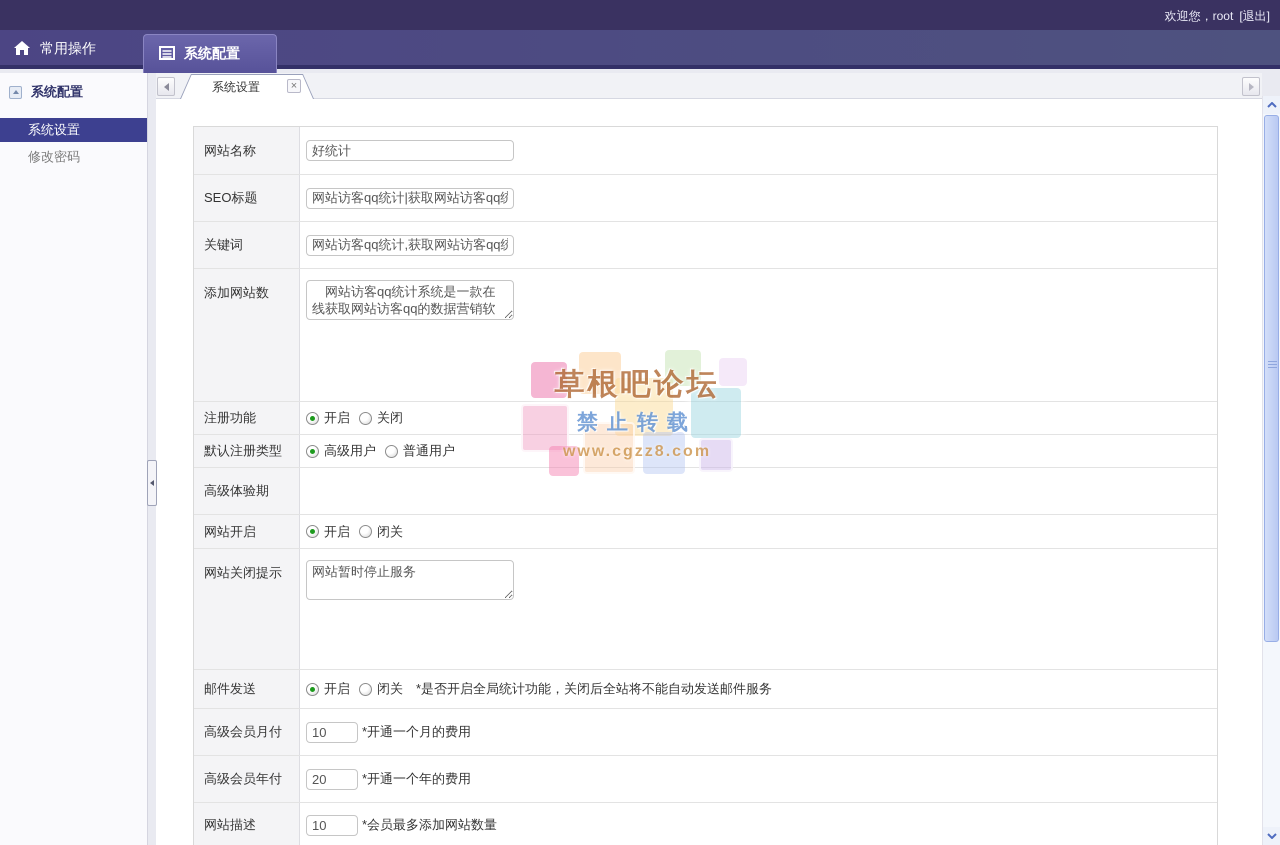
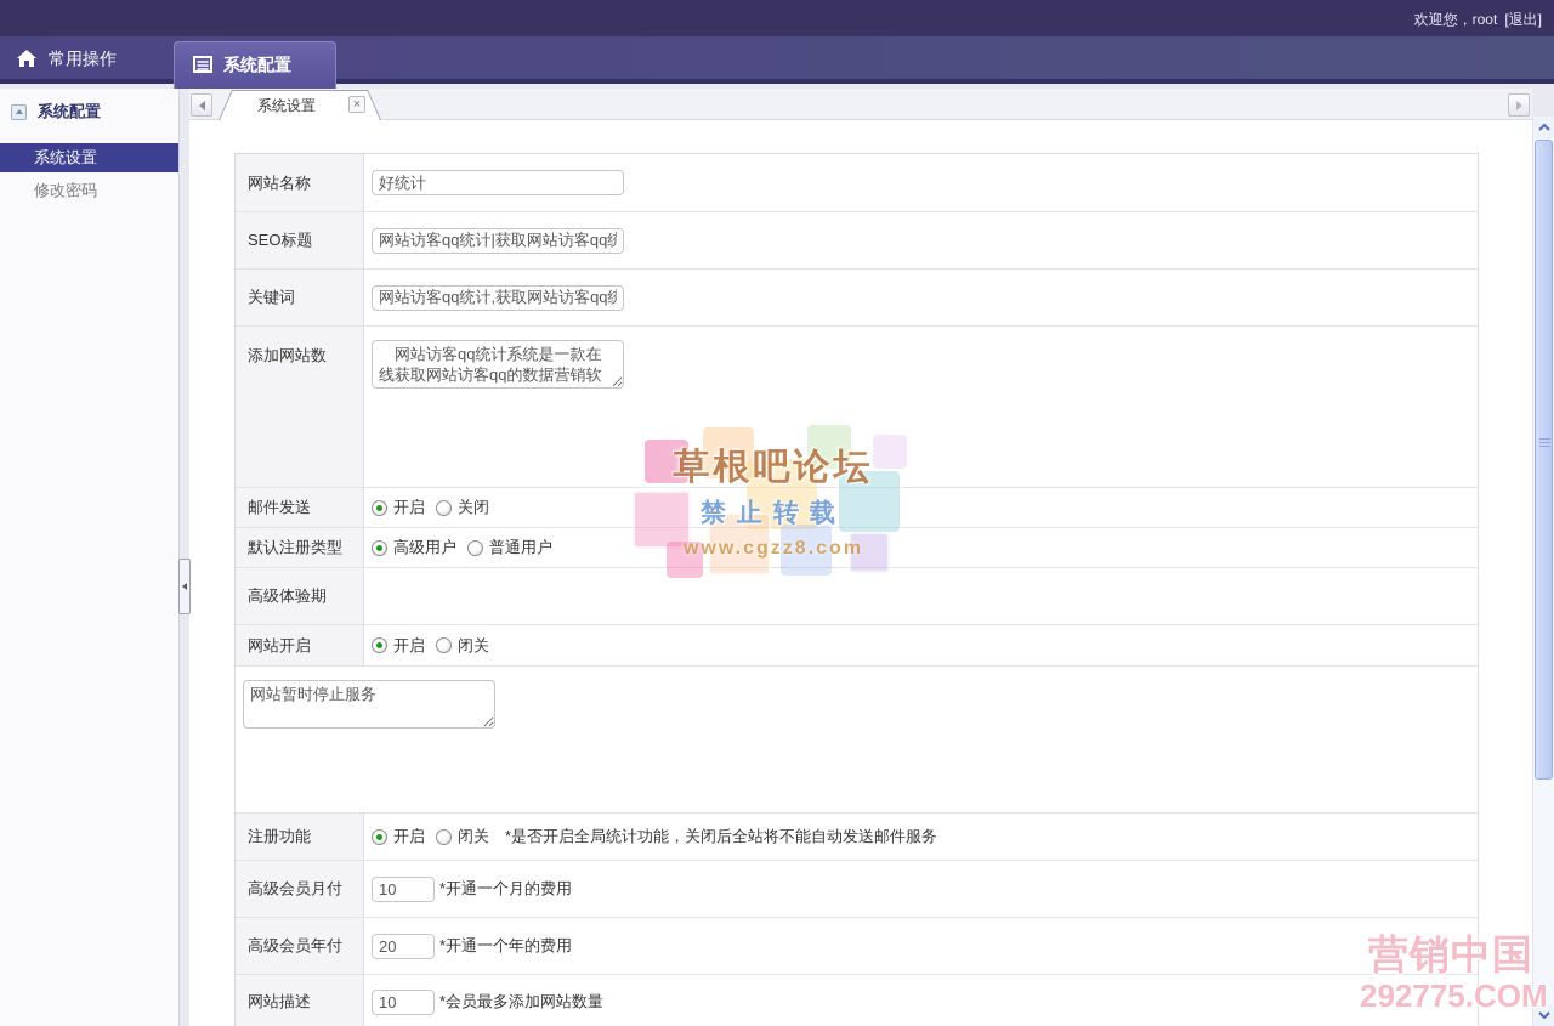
  欢迎您，root
  [退出]
  常用操作
  系统配置
  系统配置
  系统设置
  修改密码
  系统设置
  ×
  网站名称
  好统计
  SEO标题
  网站访客qq统计|获取网站访客qq统
  关键词
  网站访客qq统计,获取网站访客qq统
  添加网站数
- 注册功能
+ 邮件发送
  开启
  关闭
  默认注册类型
  高级用户
  普通用户
  高级体验期
  网站开启
  开启
  闭关
- 网站关闭提示
  网站暂时停止服务
- 邮件发送
+ 注册功能
  开启
  闭关
  *是否开启全局统计功能，关闭后全站将不能自动发送邮件服务
  高级会员月付
  10
  *开通一个月的费用
  高级会员年付
  20
  *开通一个年的费用
  网站描述
  10
  *会员最多添加网站数量
  草根吧论坛
  禁止转载
  www.cgzz8.com
+ 营销中国
+ 292775.COM
